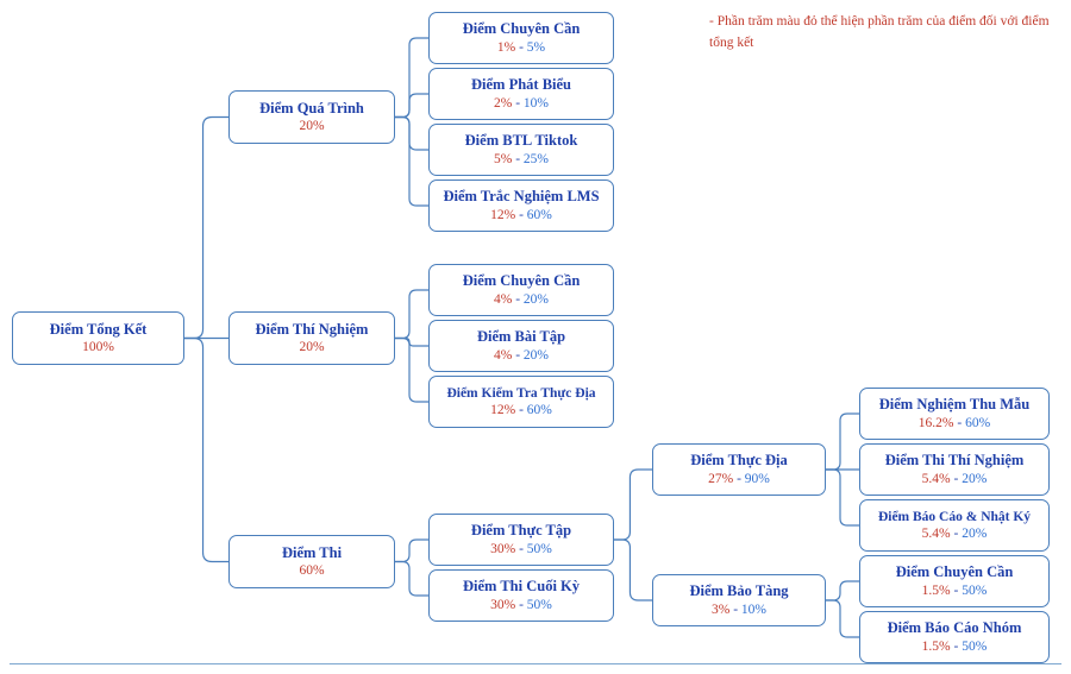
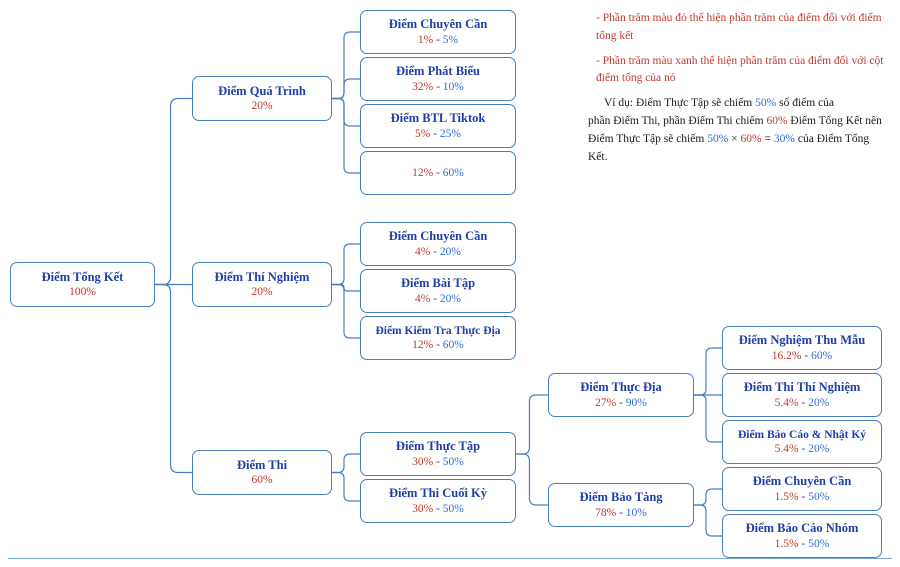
  Điểm Tổng Kết
  100%
  Điểm Quá Trình
  20%
  Điểm Thí Nghiệm
  20%
  Điểm Thi
  60%
  Điểm Chuyên Cần
  1% - 5%
  Điểm Phát Biểu
- 2% - 10%
+ 32% - 10%
  Điểm BTL Tiktok
  5% - 25%
- Điểm Trắc Nghiệm LMS
  12% - 60%
  Điểm Chuyên Cần
  4% - 20%
  Điểm Bài Tập
  4% - 20%
  Điểm Kiểm Tra Thực Địa
  12% - 60%
  Điểm Thực Tập
  30% - 50%
  Điểm Thi Cuối Kỳ
  30% - 50%
  Điểm Thực Địa
  27% - 90%
  Điểm Bảo Tàng
- 3% - 10%
+ 78% - 10%
  Điểm Nghiệm Thu Mẫu
  16.2% - 60%
  Điểm Thi Thí Nghiệm
  5.4% - 20%
  Điểm Báo Cáo & Nhật Ký
  5.4% - 20%
  Điểm Chuyên Cần
  1.5% - 50%
  Điểm Báo Cáo Nhóm
  1.5% - 50%
  - Phần trăm màu đỏ thể hiện phần trăm của điểm đối với điểm tổng kết
+ - Phần trăm màu xanh thể hiện phần trăm của điểm đối với cột điểm tổng của nó
+ Ví dụ: Điểm Thực Tập sẽ chiếm 50% số điểm của
+ phần Điểm Thi, phần Điểm Thi chiếm 60% Điểm Tổng Kết nên Điểm Thực Tập sẽ chiếm 50% × 60% = 30% của Điểm Tổng Kết.
